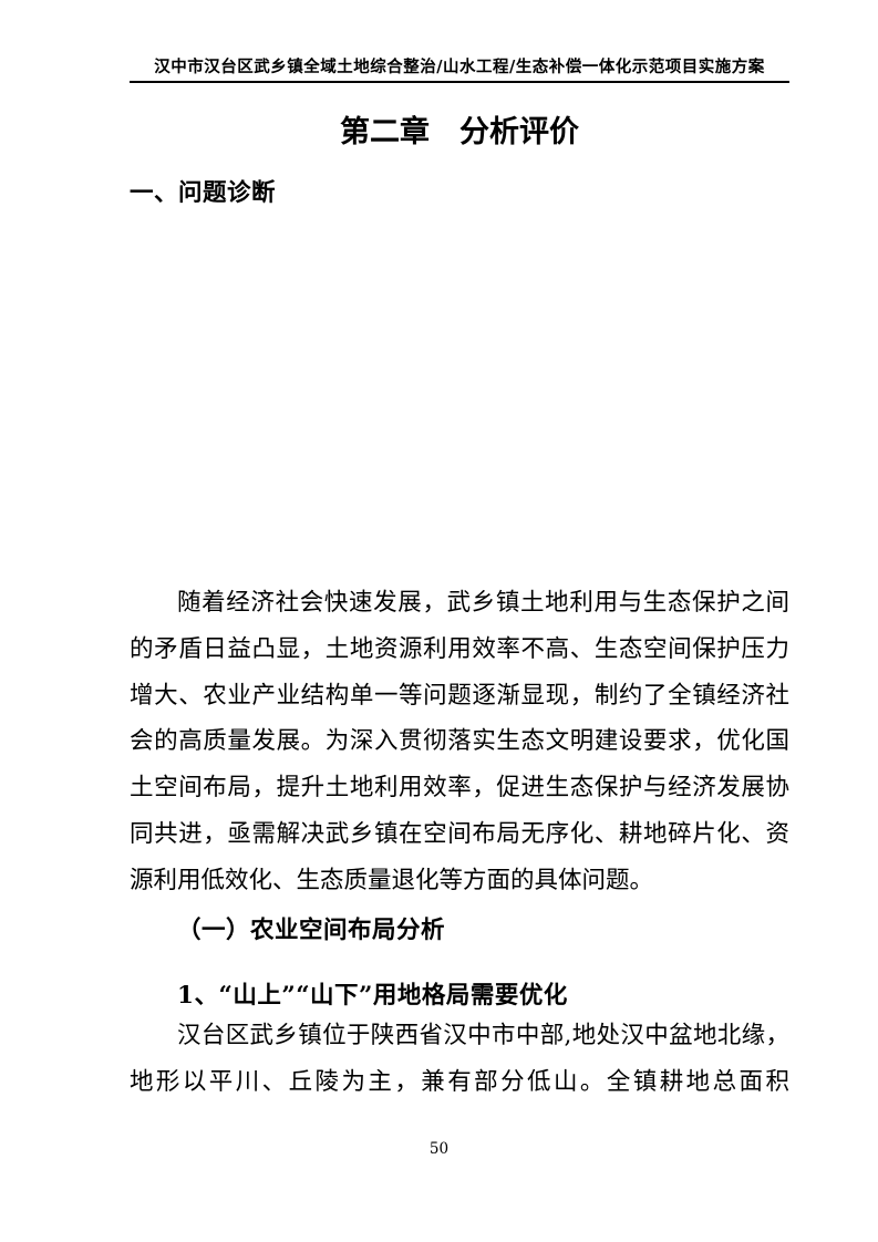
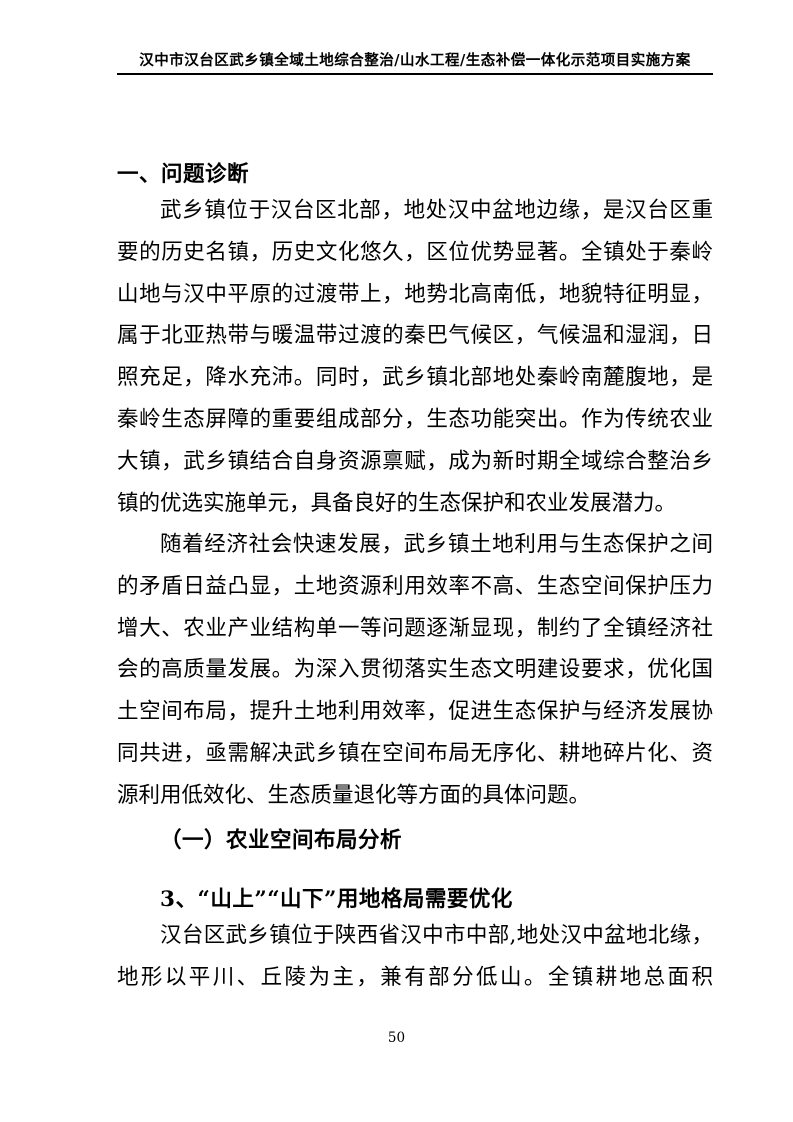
  汉中市汉台区武乡镇全域土地综合整治/山水工程/生态补偿一体化示范项目实施方案
- 第二章 分析评价
  一、问题诊断
+ 武乡镇位于汉台区北部，地处汉中盆地边缘，是汉台区重要的历史名镇，历史文化悠久，区位优势显著。全镇处于秦岭山地与汉中平原的过渡带上，地势北高南低，地貌特征明显，属于北亚热带与暖温带过渡的秦巴气候区，气候温和湿润，日照充足，降水充沛。同时，武乡镇北部地处秦岭南麓腹地，是秦岭生态屏障的重要组成部分，生态功能突出。作为传统农业大镇，武乡镇结合自身资源禀赋，成为新时期全域综合整治乡镇的优选实施单元，具备良好的生态保护和农业发展潜力。
  随着经济社会快速发展，武乡镇土地利用与生态保护之间的矛盾日益凸显，土地资源利用效率不高、生态空间保护压力增大、农业产业结构单一等问题逐渐显现，制约了全镇经济社会的高质量发展。为深入贯彻落实生态文明建设要求，优化国土空间布局，提升土地利用效率，促进生态保护与经济发展协同共进，亟需解决武乡镇在空间布局无序化、耕地碎片化、资源利用低效化、生态质量退化等方面的具体问题。
  （一）农业空间布局分析
- 1、“山上”“山下”用地格局需要优化
+ 3、“山上”“山下”用地格局需要优化
  汉台区武乡镇位于陕西省汉中市中部,地处汉中盆地北缘，地形以平川、丘陵为主，兼有部分低山。全镇耕地总面积
  50
